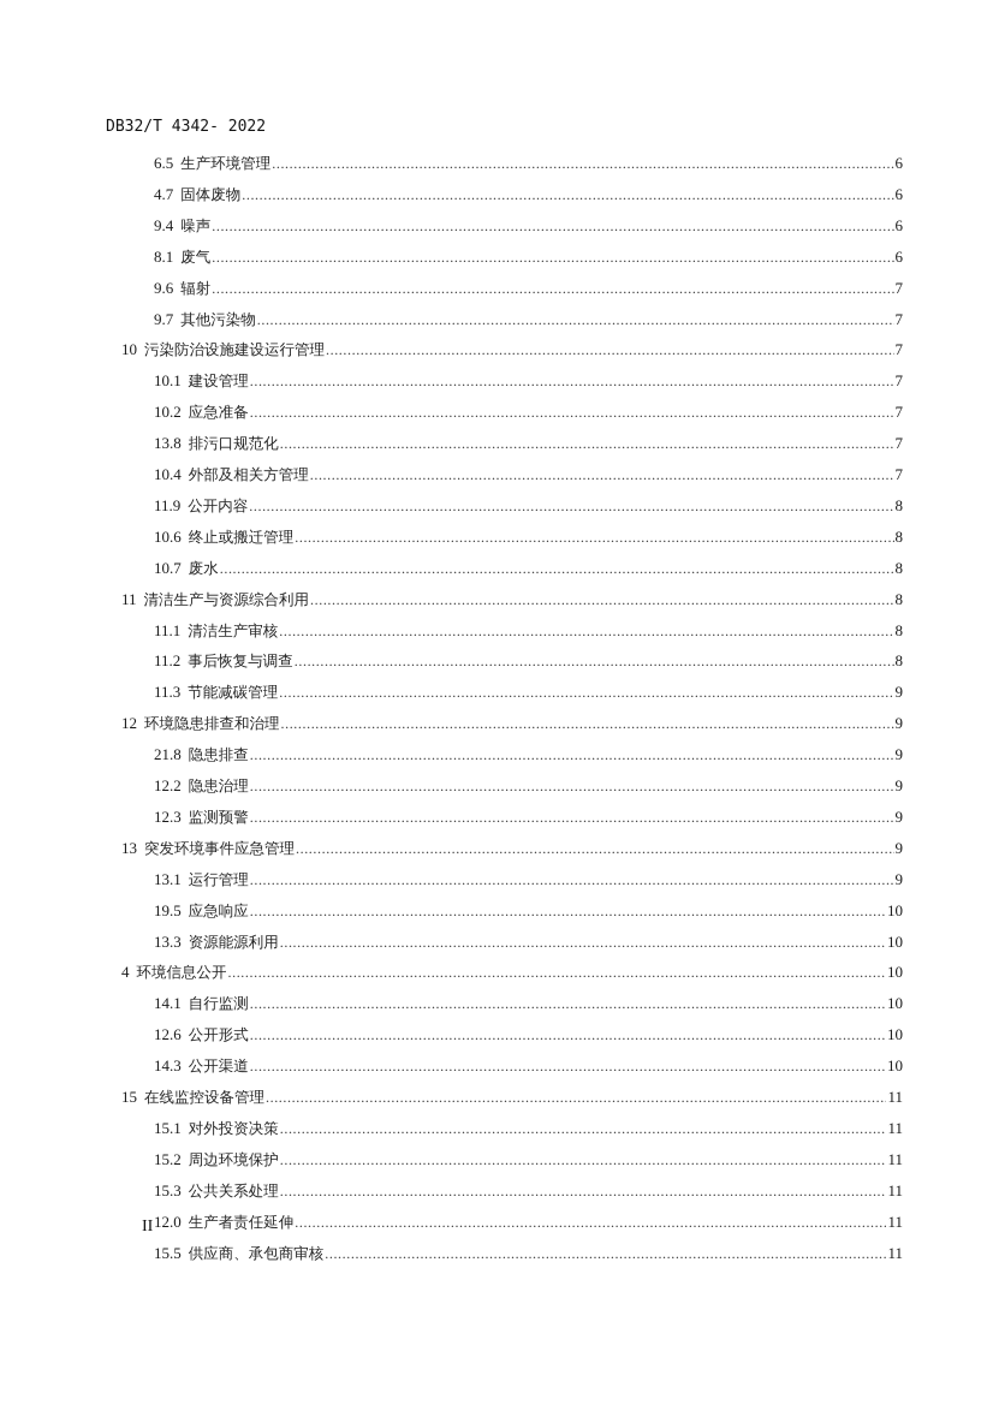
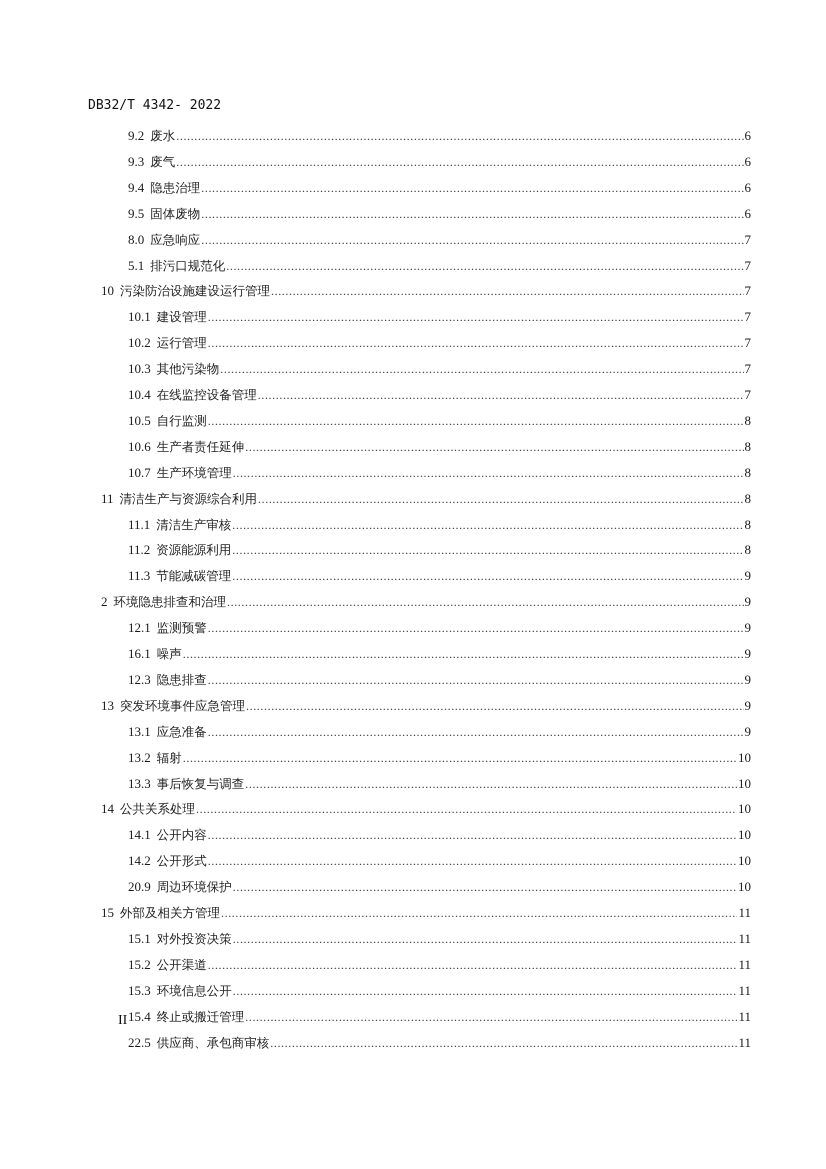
  DB32/T 4342- 2022
- 6.5
+ 9.2
- 生产环境管理
+ 废水
  6
- 4.7
+ 9.3
- 固体废物
+ 废气
  6
  9.4
- 噪声
+ 隐患治理
  6
- 8.1
+ 9.5
- 废气
+ 固体废物
  6
- 9.6
+ 8.0
- 辐射
+ 应急响应
  7
- 9.7
+ 5.1
- 其他污染物
+ 排污口规范化
  7
  10
  污染防治设施建设运行管理
  7
  10.1
  建设管理
  7
  10.2
- 应急准备
+ 运行管理
  7
- 13.8
+ 10.3
- 排污口规范化
+ 其他污染物
  7
  10.4
- 外部及相关方管理
+ 在线监控设备管理
  7
- 11.9
+ 10.5
- 公开内容
+ 自行监测
  8
  10.6
- 终止或搬迁管理
+ 生产者责任延伸
  8
  10.7
- 废水
+ 生产环境管理
  8
  11
  清洁生产与资源综合利用
  8
  11.1
  清洁生产审核
  8
  11.2
- 事后恢复与调查
+ 资源能源利用
  8
  11.3
  节能减碳管理
  9
- 12
+ 2
  环境隐患排查和治理
  9
- 21.8
+ 12.1
- 隐患排查
+ 监测预警
  9
- 12.2
+ 16.1
- 隐患治理
+ 噪声
  9
  12.3
- 监测预警
+ 隐患排查
  9
  13
  突发环境事件应急管理
  9
  13.1
- 运行管理
+ 应急准备
  9
- 19.5
+ 13.2
- 应急响应
+ 辐射
  10
  13.3
- 资源能源利用
+ 事后恢复与调查
  10
- 4
+ 14
- 环境信息公开
+ 公共关系处理
  10
  14.1
- 自行监测
+ 公开内容
  10
- 12.6
+ 14.2
  公开形式
  10
- 14.3
+ 20.9
- 公开渠道
+ 周边环境保护
  10
  15
- 在线监控设备管理
+ 外部及相关方管理
  11
  15.1
  对外投资决策
  11
  15.2
- 周边环境保护
+ 公开渠道
  11
  15.3
- 公共关系处理
+ 环境信息公开
  11
- 12.0
+ 15.4
- 生产者责任延伸
+ 终止或搬迁管理
  11
- 15.5
+ 22.5
  供应商、承包商审核
  11
  II
